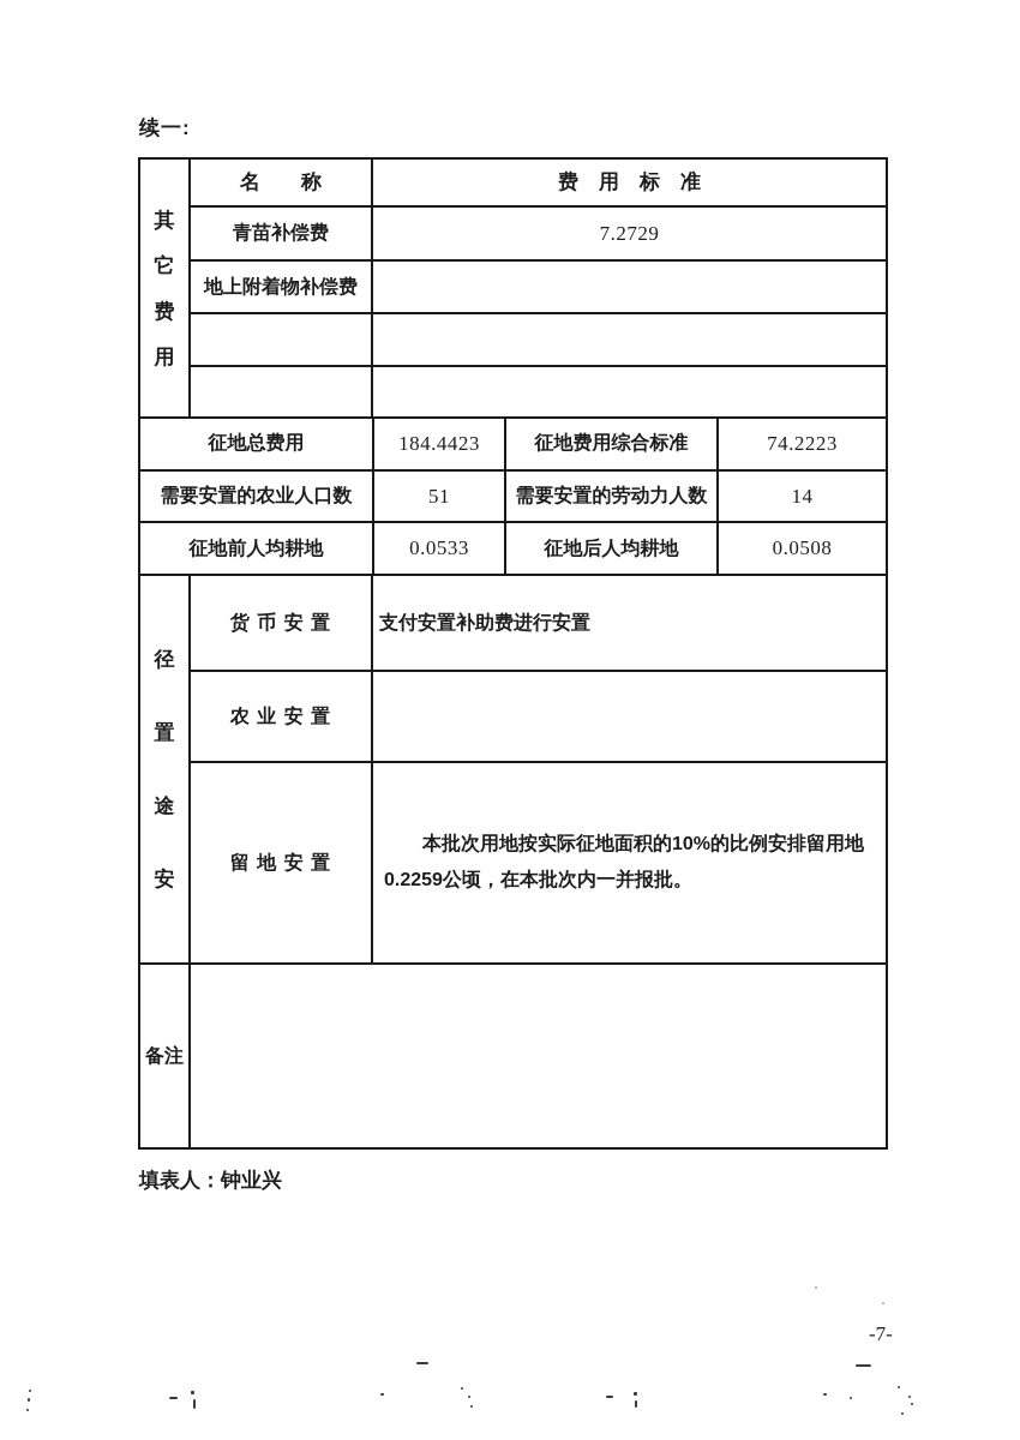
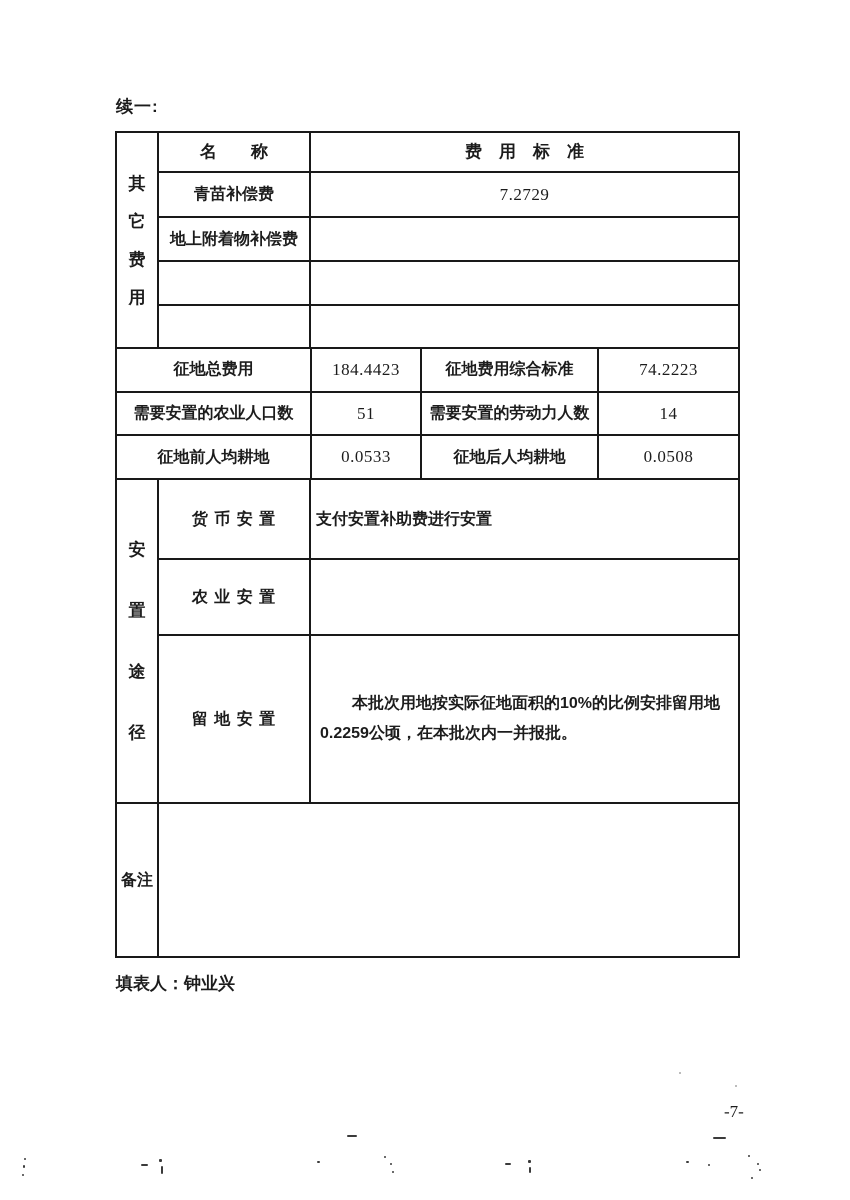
  续一:
  其
  它
  费
  用
  名 称
  费 用 标 准
  青苗补偿费
  7.2729
  地上附着物补偿费
  征地总费用
  184.4423
  征地费用综合标准
  74.2223
  需要安置的农业人口数
  51
  需要安置的劳动力人数
  14
  征地前人均耕地
  0.0533
  征地后人均耕地
  0.0508
- 径
+ 安
  置
  途
- 安
+ 径
  货 币 安 置
  支付安置补助费进行安置
  农 业 安 置
  留 地 安 置
  本批次用地按实际征地面积的10%的比例安排留用地0.2259公顷，在本批次内一并报批。
  备注
  填表人：钟业兴
  -7-
